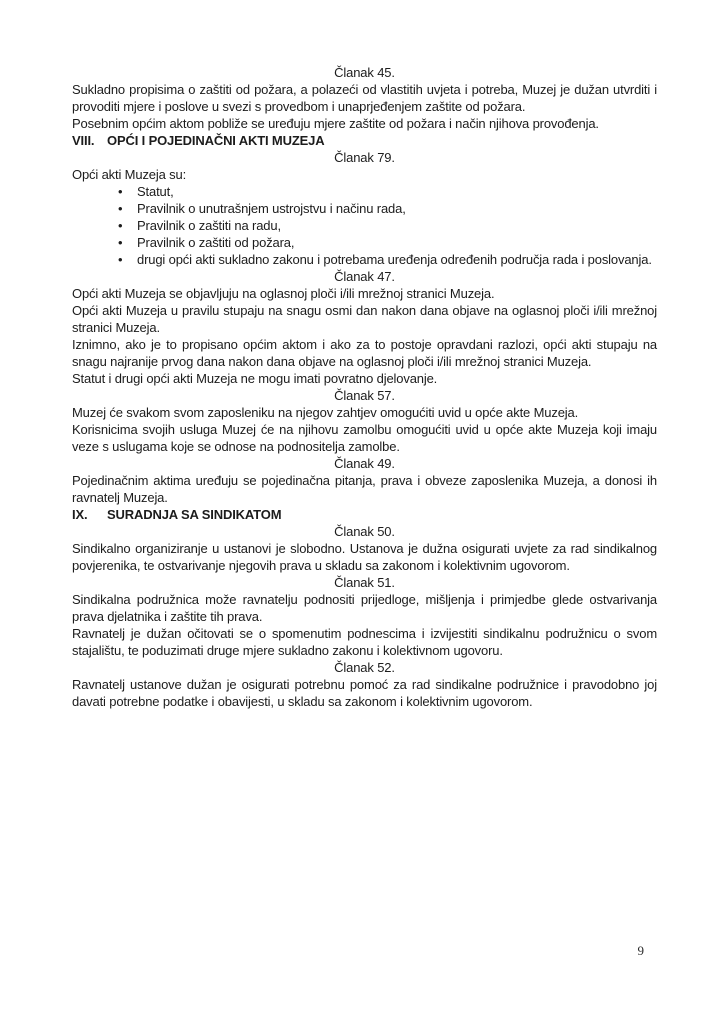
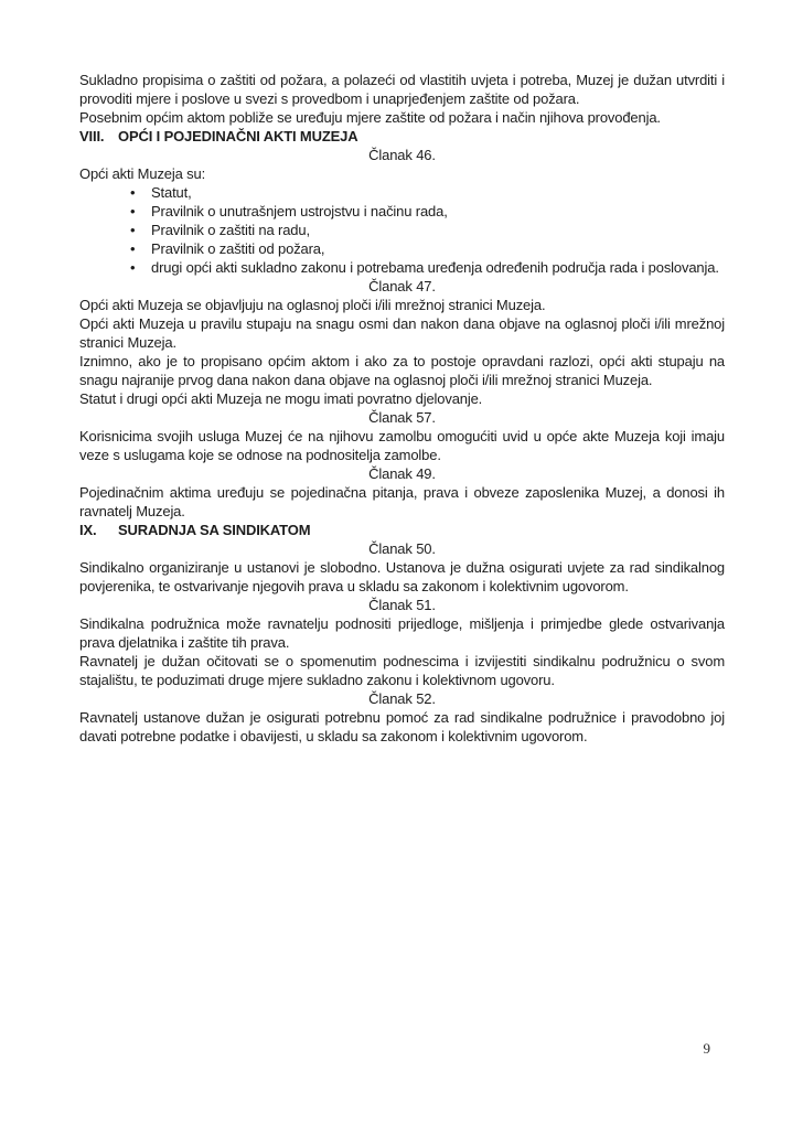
- Članak 45.
  Sukladno propisima o zaštiti od požara, a polazeći od vlastitih uvjeta i potreba, Muzej je dužan utvrditi i provoditi mjere i poslove u svezi s provedbom i unaprjeđenjem zaštite od požara.
  Posebnim općim aktom pobliže se uređuju mjere zaštite od požara i način njihova provođenja.
  VIII. OPĆI I POJEDINAČNI AKTI MUZEJA
- Članak 79.
+ Članak 46.
  Opći akti Muzeja su:
  Statut,
  Pravilnik o unutrašnjem ustrojstvu i načinu rada,
  Pravilnik o zaštiti na radu,
  Pravilnik o zaštiti od požara,
  drugi opći akti sukladno zakonu i potrebama uređenja određenih područja rada i poslovanja.
  Članak 47.
  Opći akti Muzeja se objavljuju na oglasnoj ploči i/ili mrežnoj stranici Muzeja.
  Opći akti Muzeja u pravilu stupaju na snagu osmi dan nakon dana objave na oglasnoj ploči i/ili mrežnoj stranici Muzeja.
  Iznimno, ako je to propisano općim aktom i ako za to postoje opravdani razlozi, opći akti stupaju na snagu najranije prvog dana nakon dana objave na oglasnoj ploči i/ili mrežnoj stranici Muzeja.
  Statut i drugi opći akti Muzeja ne mogu imati povratno djelovanje.
  Članak 57.
- Muzej će svakom svom zaposleniku na njegov zahtjev omogućiti uvid u opće akte Muzeja.
  Korisnicima svojih usluga Muzej će na njihovu zamolbu omogućiti uvid u opće akte Muzeja koji imaju veze s uslugama koje se odnose na podnositelja zamolbe.
  Članak 49.
- Pojedinačnim aktima uređuju se pojedinačna pitanja, prava i obveze zaposlenika Muzeja, a donosi ih ravnatelj Muzeja.
+ Pojedinačnim aktima uređuju se pojedinačna pitanja, prava i obveze zaposlenika Muzej, a donosi ih ravnatelj Muzeja.
  IX. SURADNJA SA SINDIKATOM
  Članak 50.
  Sindikalno organiziranje u ustanovi je slobodno. Ustanova je dužna osigurati uvjete za rad sindikalnog povjerenika, te ostvarivanje njegovih prava u skladu sa zakonom i kolektivnim ugovorom.
  Članak 51.
  Sindikalna podružnica može ravnatelju podnositi prijedloge, mišljenja i primjedbe glede ostvarivanja prava djelatnika i zaštite tih prava.
  Ravnatelj je dužan očitovati se o spomenutim podnescima i izvijestiti sindikalnu podružnicu o svom stajalištu, te poduzimati druge mjere sukladno zakonu i kolektivnom ugovoru.
  Članak 52.
  Ravnatelj ustanove dužan je osigurati potrebnu pomoć za rad sindikalne podružnice i pravodobno joj davati potrebne podatke i obavijesti, u skladu sa zakonom i kolektivnim ugovorom.
  9
